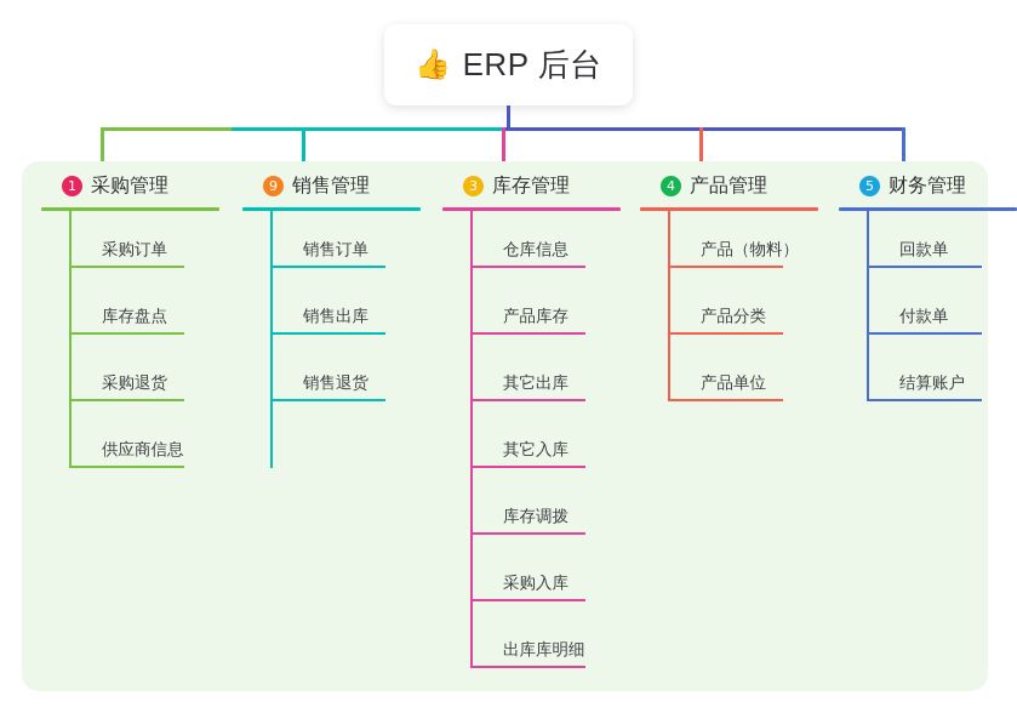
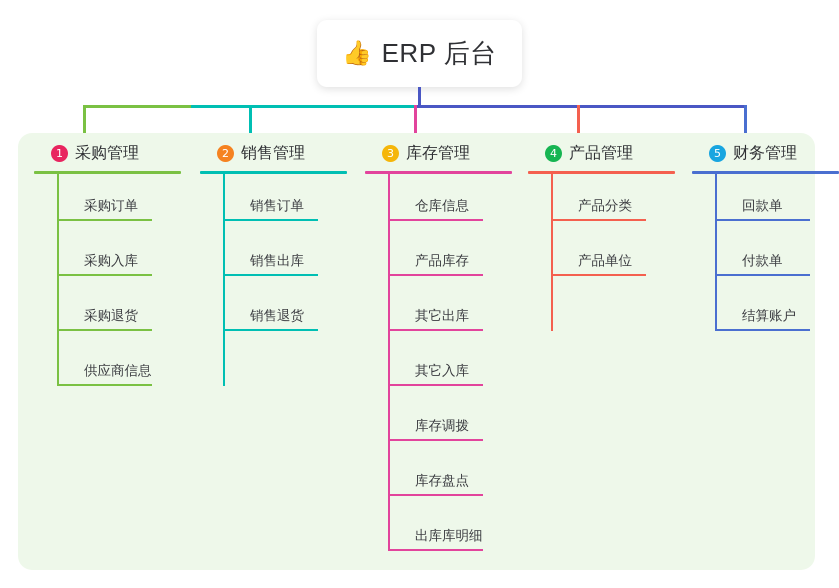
  👍
  ERP 后台
  1
  采购管理
  采购订单
- 库存盘点
+ 采购入库
  采购退货
  供应商信息
- 9
+ 2
  销售管理
  销售订单
  销售出库
  销售退货
  3
  库存管理
  仓库信息
  产品库存
  其它出库
  其它入库
  库存调拨
- 采购入库
+ 库存盘点
  出库库明细
  4
  产品管理
- 产品（物料）
  产品分类
  产品单位
  5
  财务管理
  回款单
  付款单
  结算账户
